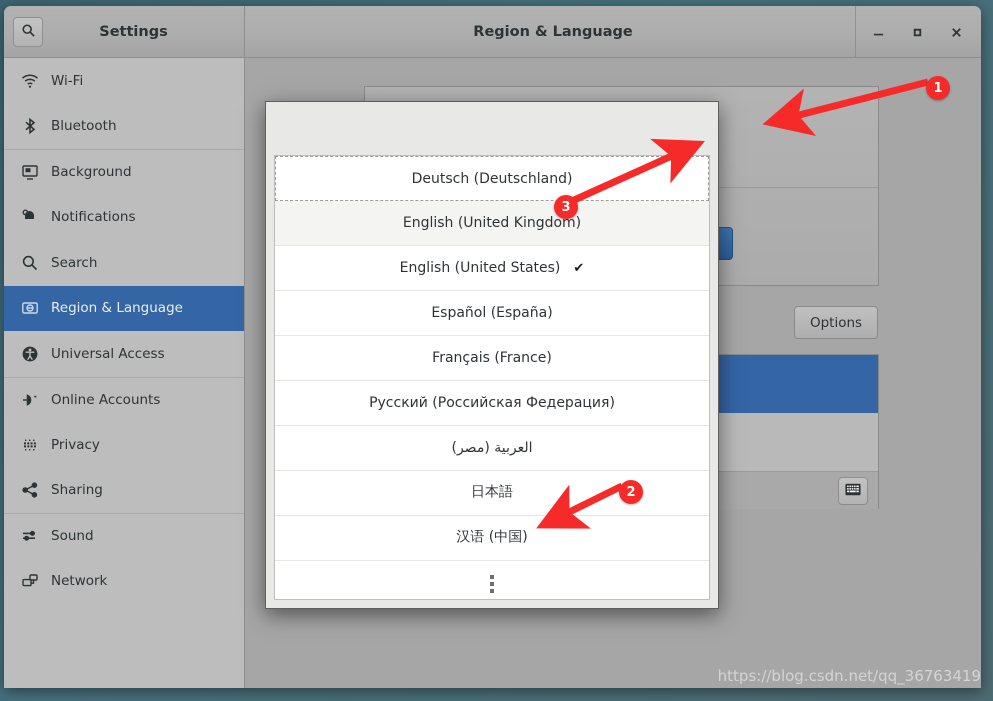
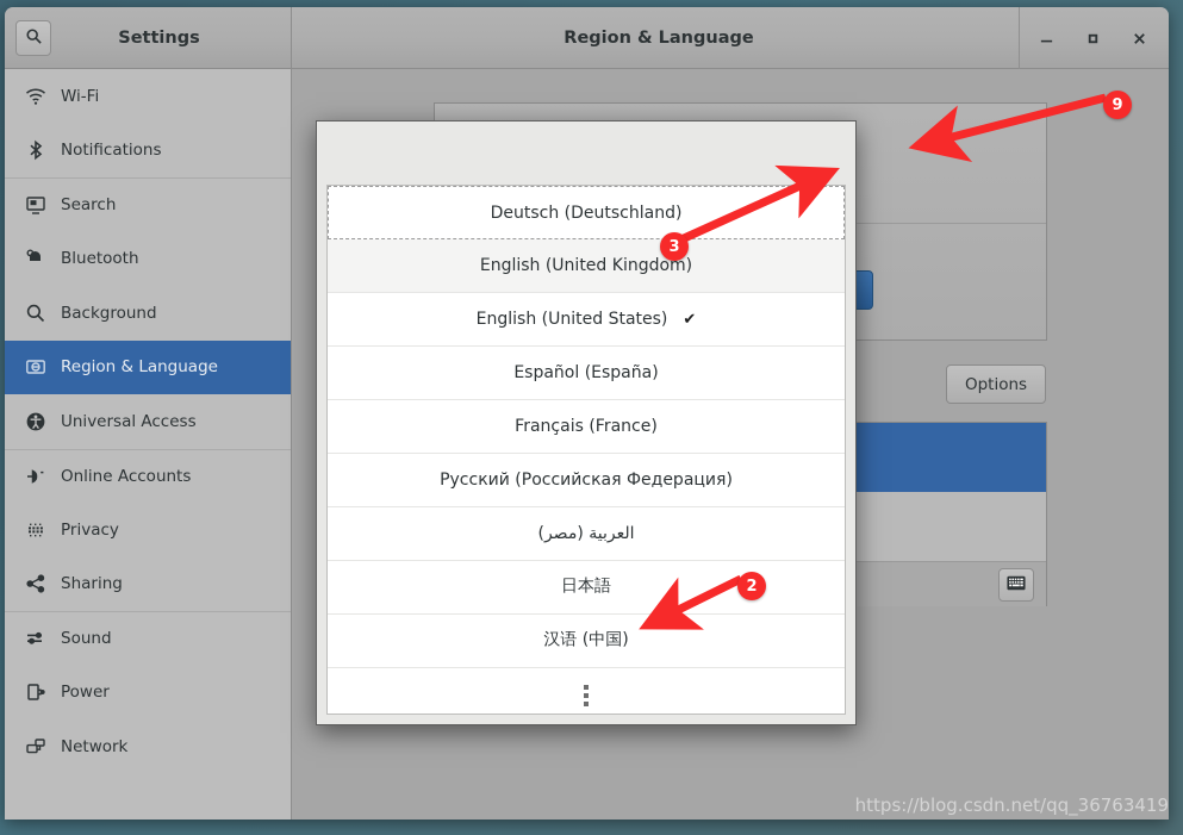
  Settings
  Region & Language
  Wi-Fi
- Bluetooth
+ Notifications
- Background
+ Search
- Notifications
+ Bluetooth
- Search
+ Background
  Region & Language
  Universal Access
  Online Accounts
  Privacy
  Sharing
  Sound
+ Power
  Network
  Options
  Deutsch (Deutschland)
  English (United Kingdom)
  English (United States)
  ✔
  Español (España)
  Français (France)
  Русский (Российская Федерация)
  العربية (مصر)
  日本語
  汉语 (中国)
- 1
+ 9
  2
  3
  https://blog.csdn.net/qq_36763419
